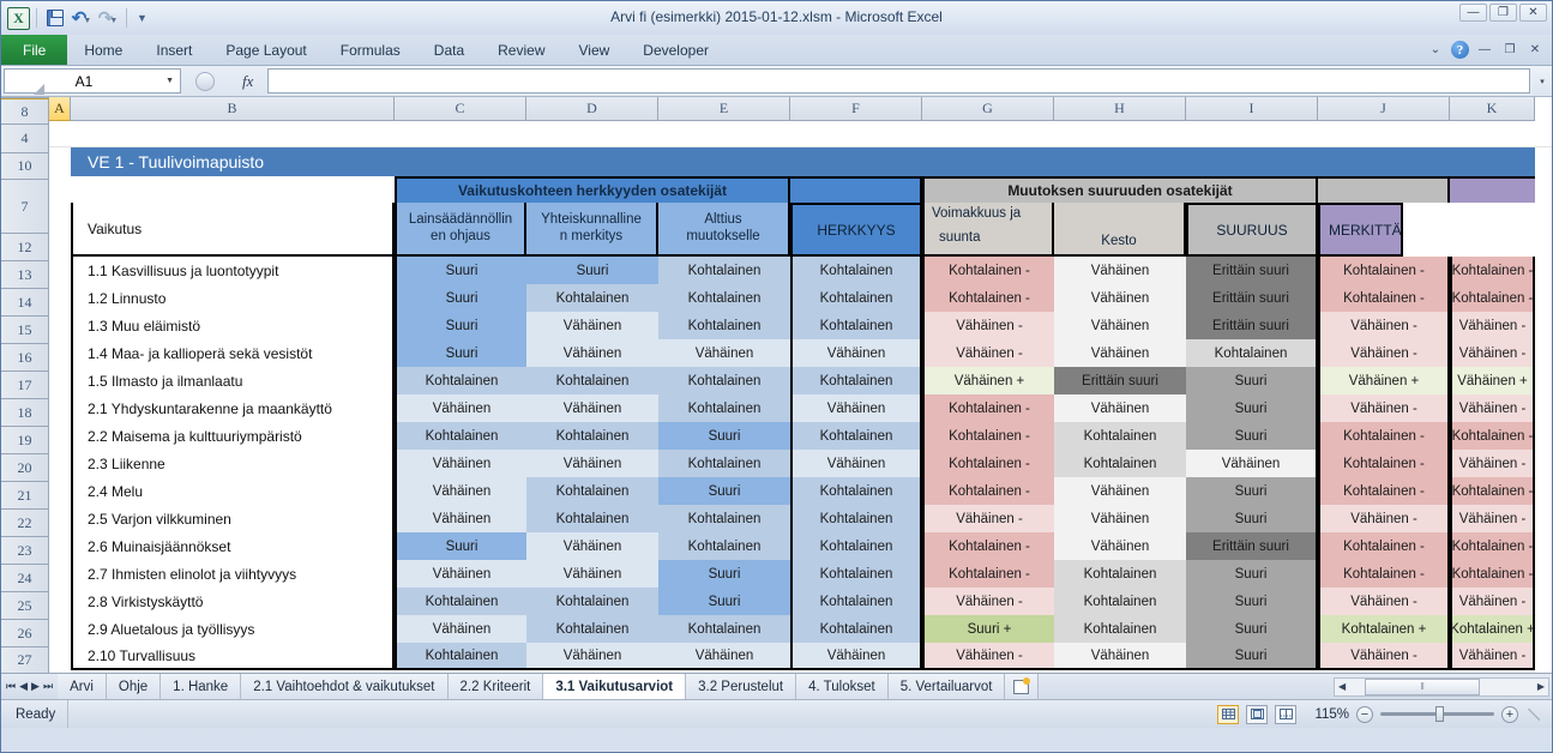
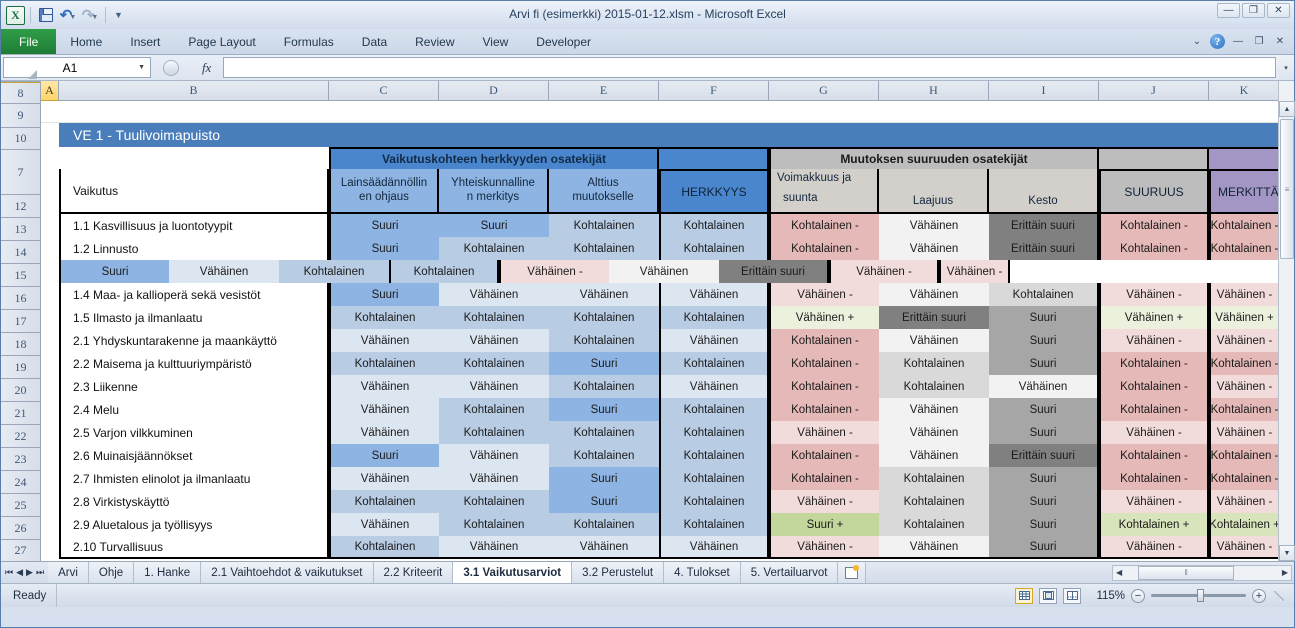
  X
  ↶
  ↷
  ▼
  Arvi fi (esimerkki) 2015-01-12.xlsm - Microsoft Excel
  —
  ❐
  ✕
  File
  Home
  Insert
  Page Layout
  Formulas
  Data
  Review
  View
  Developer
  ⌄
  ?
  —
  ❐
  ✕
  A1
  fx
  8
- 4
+ 9
  10
  7
  12
  13
  14
  15
  16
  17
  18
  19
  20
  21
  22
  23
  24
  25
  26
  27
  A
  B
  C
  D
  E
  F
  G
  H
  I
  J
  K
  VE 1 - Tuulivoimapuisto
  Vaikutuskohteen herkkyyden osatekijät
  Muutoksen suuruuden osatekijät
  Vaikutus
  Lainsäädännöllin
  en ohjaus
  Yhteiskunnalline
  n merkitys
  Alttius
  muutokselle
  HERKKYYS
  Voimakkuus ja
  suunta
+ Laajuus
  Kesto
  SUURUUS
  1.1 Kasvillisuus ja luontotyypit
  Suuri
  Suuri
  Kohtalainen
  Kohtalainen
  Kohtalainen -
  Vähäinen
  Erittäin suuri
  Kohtalainen -
  Kohtalainen -
  1.2 Linnusto
  Suuri
  Kohtalainen
  Kohtalainen
  Kohtalainen
  Kohtalainen -
  Vähäinen
  Erittäin suuri
  Kohtalainen -
  Kohtalainen -
- 1.3 Muu eläimistö
  Suuri
  Vähäinen
  Kohtalainen
  Kohtalainen
  Vähäinen -
  Vähäinen
  Erittäin suuri
  Vähäinen -
  Vähäinen -
  1.4 Maa- ja kallioperä sekä vesistöt
  Suuri
  Vähäinen
  Vähäinen
  Vähäinen
  Vähäinen -
  Vähäinen
  Kohtalainen
  Vähäinen -
  Vähäinen -
  1.5 Ilmasto ja ilmanlaatu
  Kohtalainen
  Kohtalainen
  Kohtalainen
  Kohtalainen
  Vähäinen +
  Erittäin suuri
  Suuri
  Vähäinen +
  Vähäinen +
  2.1 Yhdyskuntarakenne ja maankäyttö
  Vähäinen
  Vähäinen
  Kohtalainen
  Vähäinen
  Kohtalainen -
  Vähäinen
  Suuri
  Vähäinen -
  Vähäinen -
  2.2 Maisema ja kulttuuriympäristö
  Kohtalainen
  Kohtalainen
  Suuri
  Kohtalainen
  Kohtalainen -
  Kohtalainen
  Suuri
  Kohtalainen -
  Kohtalainen -
  2.3 Liikenne
  Vähäinen
  Vähäinen
  Kohtalainen
  Vähäinen
  Kohtalainen -
  Kohtalainen
  Vähäinen
  Kohtalainen -
  Vähäinen -
  2.4 Melu
  Vähäinen
  Kohtalainen
  Suuri
  Kohtalainen
  Kohtalainen -
  Vähäinen
  Suuri
  Kohtalainen -
  Kohtalainen -
  2.5 Varjon vilkkuminen
  Vähäinen
  Kohtalainen
  Kohtalainen
  Kohtalainen
  Vähäinen -
  Vähäinen
  Suuri
  Vähäinen -
  Vähäinen -
  2.6 Muinaisjäännökset
  Suuri
  Vähäinen
  Kohtalainen
  Kohtalainen
  Kohtalainen -
  Vähäinen
  Erittäin suuri
  Kohtalainen -
  Kohtalainen -
- 2.7 Ihmisten elinolot ja viihtyvyys
+ 2.7 Ihmisten elinolot ja ilmanlaatu
  Vähäinen
  Vähäinen
  Suuri
  Kohtalainen
  Kohtalainen -
  Kohtalainen
  Suuri
  Kohtalainen -
  Kohtalainen -
  2.8 Virkistyskäyttö
  Kohtalainen
  Kohtalainen
  Suuri
  Kohtalainen
  Vähäinen -
  Kohtalainen
  Suuri
  Vähäinen -
  Vähäinen -
  2.9 Aluetalous ja työllisyys
  Vähäinen
  Kohtalainen
  Kohtalainen
  Kohtalainen
  Suuri +
  Kohtalainen
  Suuri
  Kohtalainen +
  Kohtalainen +
  2.10 Turvallisuus
  Kohtalainen
  Vähäinen
  Vähäinen
  Vähäinen
  Vähäinen -
  Vähäinen
  Suuri
  Vähäinen -
  Vähäinen -
+ ≡
  ⏮
  ◀
  ▶
  ⏭
  Arvi
  Ohje
  1. Hanke
  2.1 Vaihtoehdot & vaikutukset
  2.2 Kriteerit
  3.1 Vaikutusarviot
  3.2 Perustelut
  4. Tulokset
  5. Vertailuarvot
  ◀
  ‖
  ▶
  Ready
  115%
  −
  +
